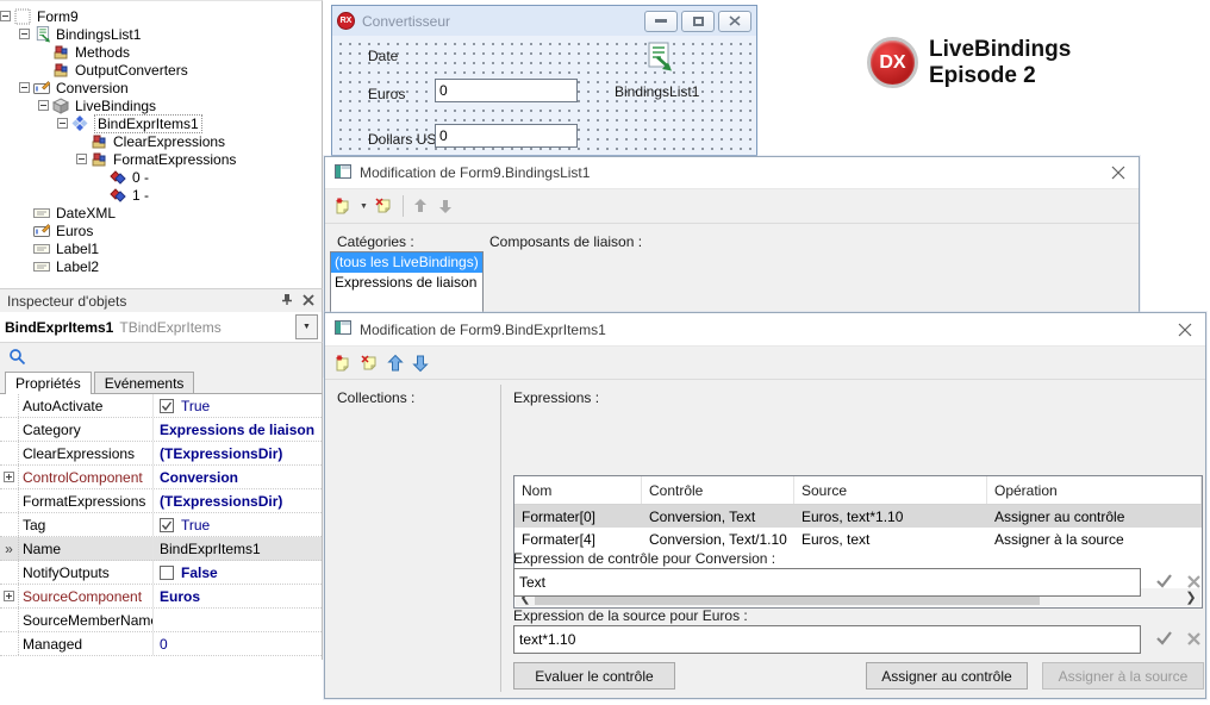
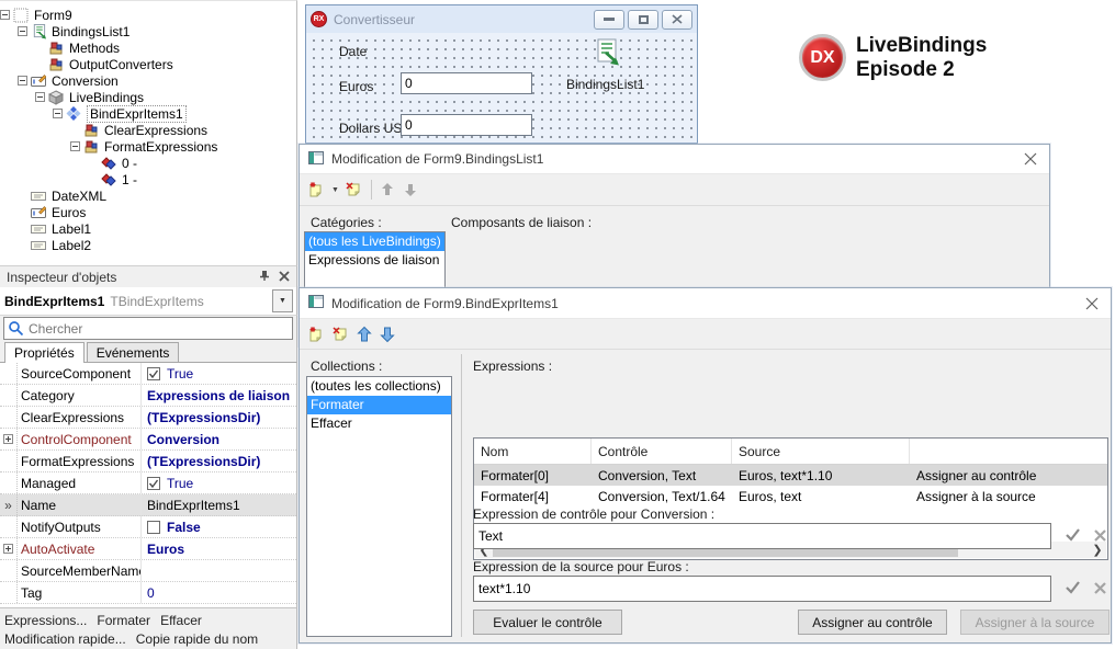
  Form9
  BindingsList1
  Methods
  OutputConverters
  Conversion
  LiveBindings
  BindExprItems1
  ClearExpressions
  FormatExpressions
  0 -
  1 -
  DateXML
  Euros
  Label1
  Label2
  Inspecteur d'objets
  BindExprItems1
  TBindExprItems
+ Chercher
  Propriétés
  Evénements
- AutoActivate
+ SourceComponent
  True
  Category
  Expressions de liaison
  ClearExpressions
  (TExpressionsDir)
  ControlComponent
  Conversion
  FormatExpressions
  (TExpressionsDir)
- Tag
+ Managed
  True
  »
  Name
  BindExprItems1
  NotifyOutputs
  False
- SourceComponent
+ AutoActivate
  Euros
  SourceMemberNam
- Managed
+ Tag
  0
+ Expressions... Formater Effacer
+ Modification rapide... Copie rapide du nom
  Convertisseur
  Date
  BindingsList1
  Euros
  0
  Dollars US
  0
  DX
  LiveBindings
  Episode 2
  Modification de Form9.BindingsList1
  Catégories :
  Composants de liaison :
  (tous les LiveBindings)
  Expressions de liaison
  Modification de Form9.BindExprItems1
  Collections :
+ (toutes les collections)
+ Formater
+ Effacer
  Expressions :
  Nom
  Contrôle
  Source
- Opération
  Formater[0]
  Conversion, Text
  Euros, text*1.10
  Assigner au contrôle
  Formater[4]
- Conversion, Text/1.10
+ Conversion, Text/1.64
  Euros, text
  Assigner à la source
  ❮
  ❯
  Expression de contrôle pour Conversion :
  Text
  Expression de la source pour Euros :
  text*1.10
  Evaluer le contrôle
  Assigner au contrôle
  Assigner à la source
